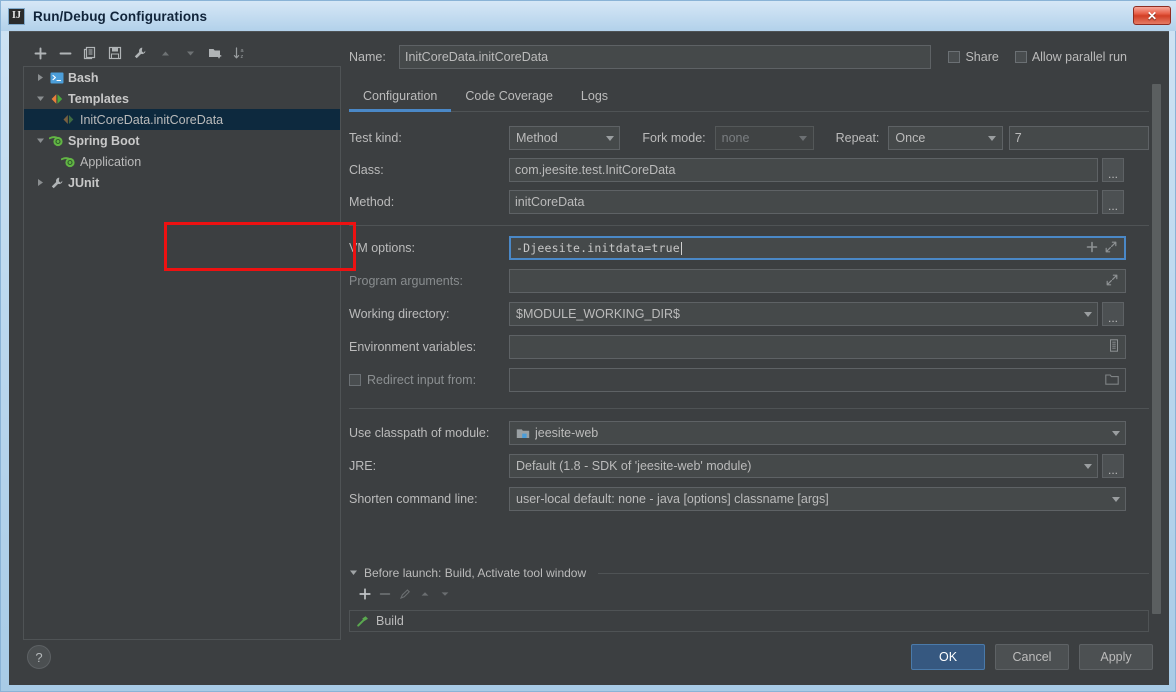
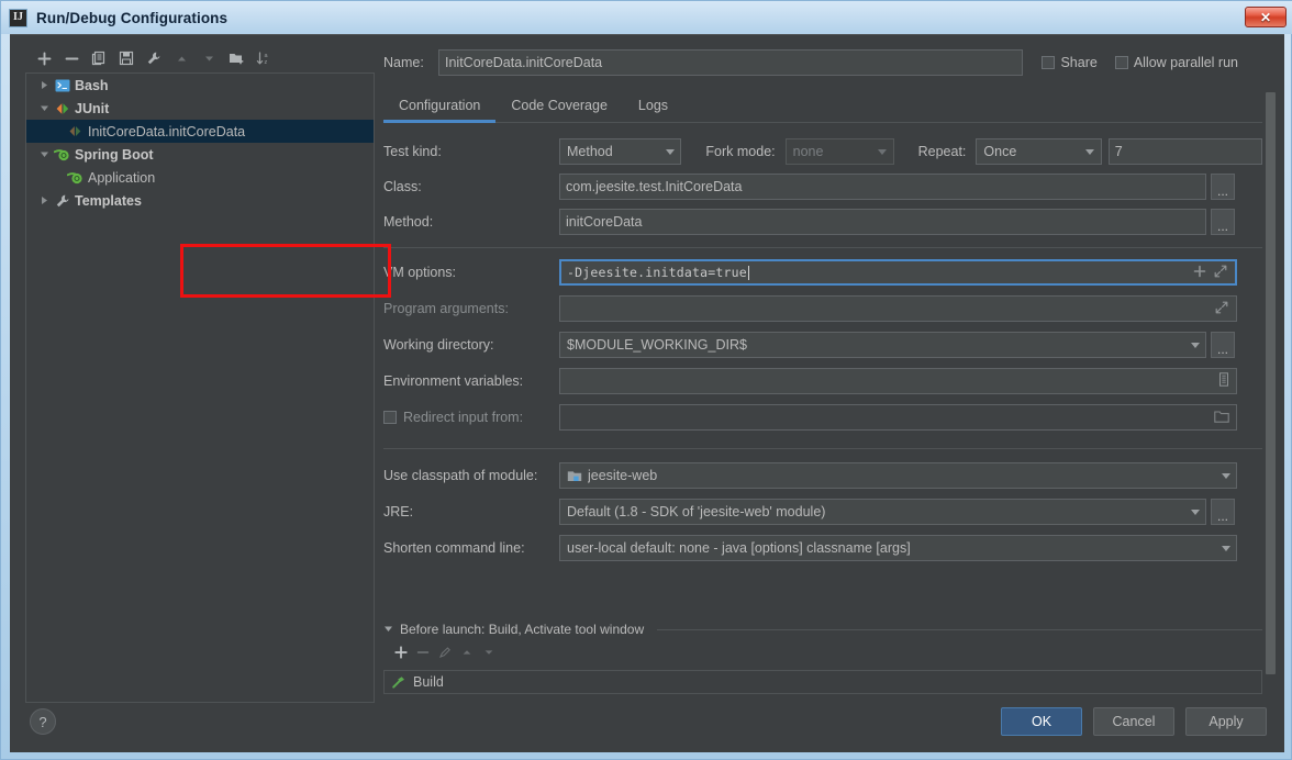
  IJ
  Run/Debug Configurations
  ✕
  Bash
- Templates
+ JUnit
  InitCoreData.initCoreData
  Spring Boot
  Application
- JUnit
+ Templates
  Name:
  InitCoreData.initCoreData
  Share
  Allow parallel run
  Configuration
  Code Coverage
  Logs
  Test kind:
  Method
  Fork mode:
  none
  Repeat:
  Once
  7
  Class:
  com.jeesite.test.InitCoreData
  ...
  Method:
  initCoreData
  ...
  VM options:
  -Djeesite.initdata=true
  Program arguments:
  Working directory:
  $MODULE_WORKING_DIR$
  ...
  Environment variables:
  Redirect input from:
  Use classpath of module:
  jeesite-web
  JRE:
  Default (1.8 - SDK of 'jeesite-web' module)
  ...
  Shorten command line:
  user-local default: none - java [options] classname [args]
  Before launch: Build, Activate tool window
  Build
  ?
  OK
  Cancel
  Apply
